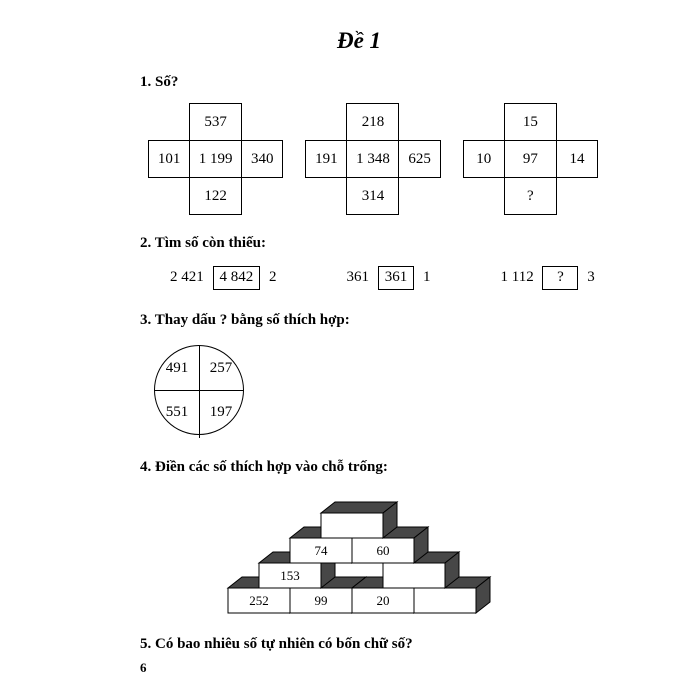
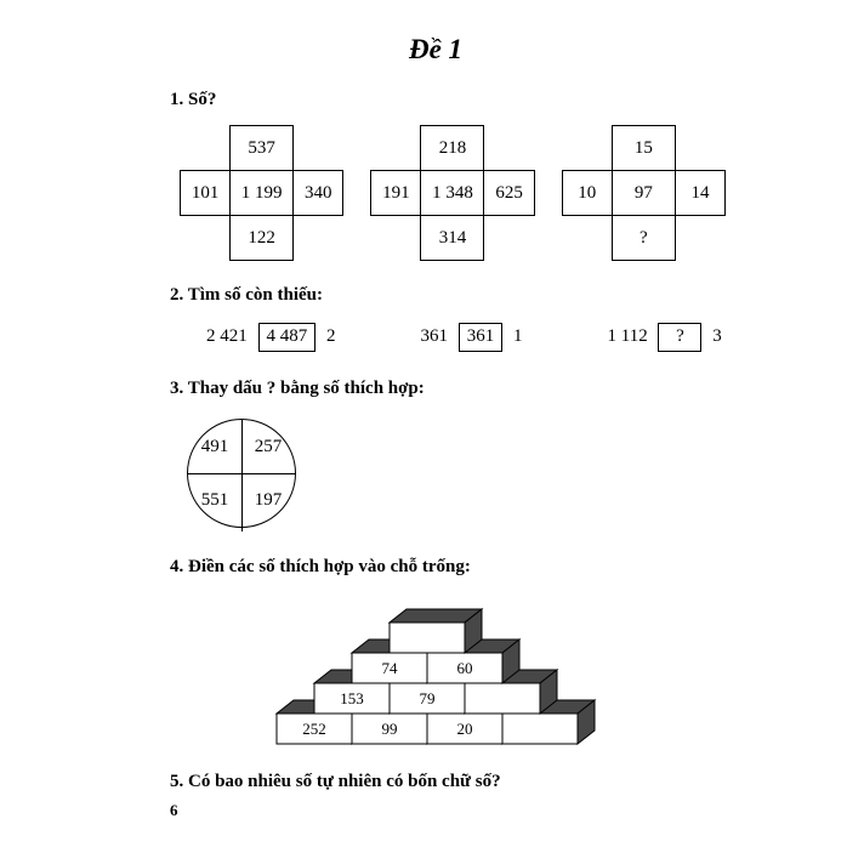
  Đề 1
  1. Số?
  	537
  101	1 199	340
  	122
  	218
  191	1 348	625
  	314
  	15
  10	97	14
  	?
  2. Tìm số còn thiếu:
- 2 421 4 842 2
+ 2 421 4 487 2
  361 361 1
  1 112 ? 3
  3. Thay dấu ? bằng số thích hợp:
  491
  257
  551
  197
  4. Điền các số thích hợp vào chỗ trống:
  252
  99
  20
  153
+ 79
  74
  60
  5. Có bao nhiêu số tự nhiên có bốn chữ số?
  6
